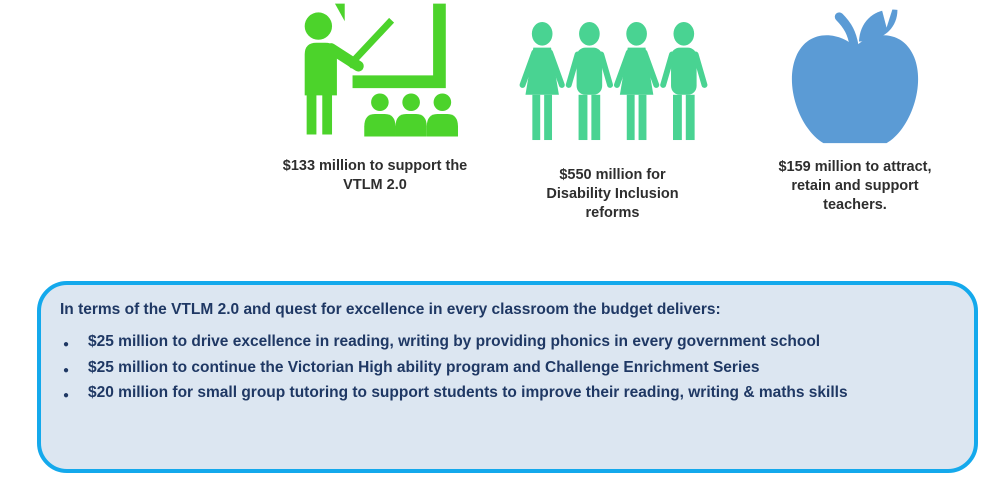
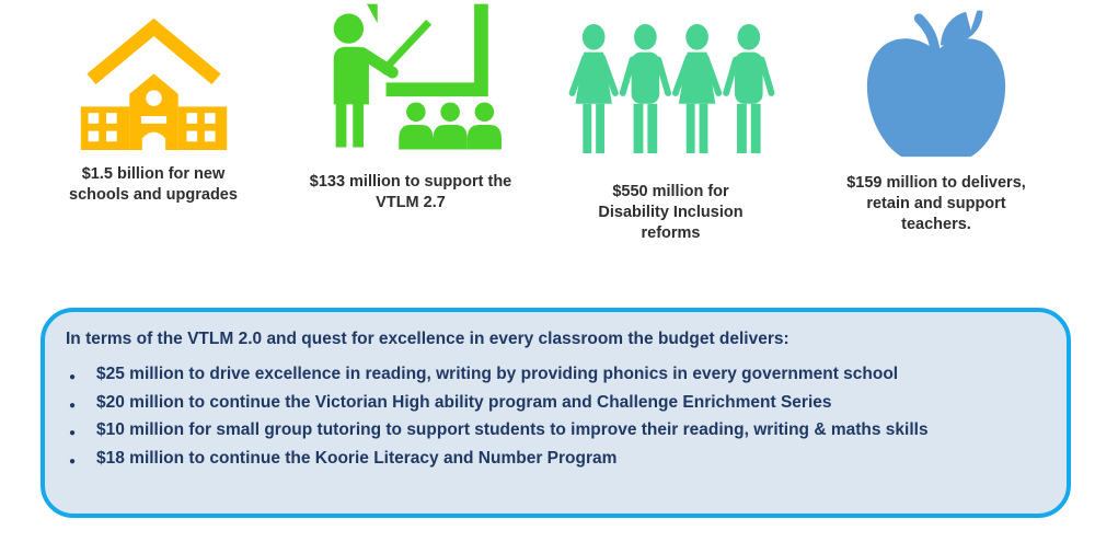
+ $1.5 billion for new schools and upgrades
- $133 million to support the VTLM 2.0
+ $133 million to support the VTLM 2.7
  $550 million for Disability Inclusion reforms
- $159 million to attract, retain and support teachers.
+ $159 million to delivers, retain and support teachers.
  In terms of the VTLM 2.0 and quest for excellence in every classroom the budget delivers:
  $25 million to drive excellence in reading, writing by providing phonics in every government school
- $25 million to continue the Victorian High ability program and Challenge Enrichment Series
+ $20 million to continue the Victorian High ability program and Challenge Enrichment Series
- $20 million for small group tutoring to support students to improve their reading, writing & maths skills
+ $10 million for small group tutoring to support students to improve their reading, writing & maths skills
+ $18 million to continue the Koorie Literacy and Number Program
